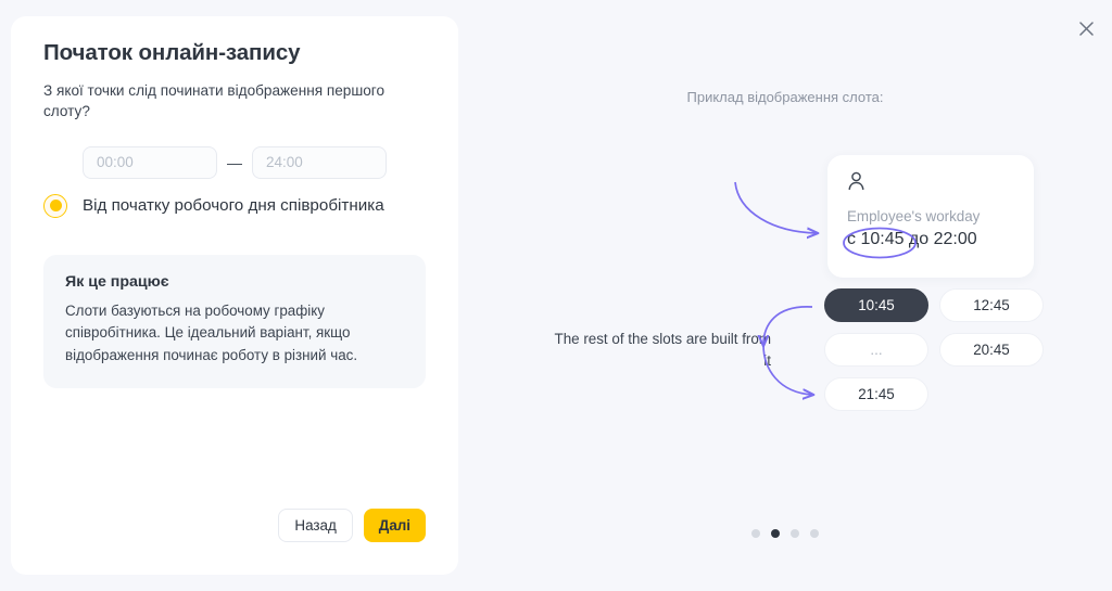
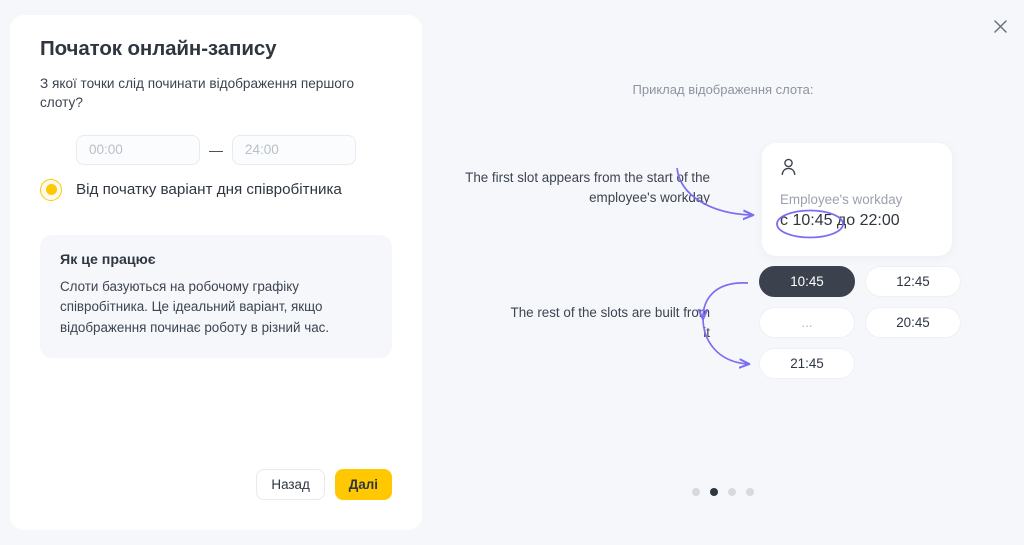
  Початок онлайн-запису
  З якої точки слід починати відображення першого слоту?
  00:00
  —
  24:00
- Від початку робочого дня співробітника
+ Від початку варіант дня співробітника
  Як це працює
  Слоти базуються на робочому графіку співробітника. Це ідеальний варіант, якщо відображення починає роботу в різний час.
  Назад
  Далі
  Приклад відображення слота:
+ The first slot appears from the start of the employee's workday
  The rest of the slots are built from t
  Employee's workday
  с 10:45о 22:00
  10:45
  12:45
  ...
  20:45
  21:45
